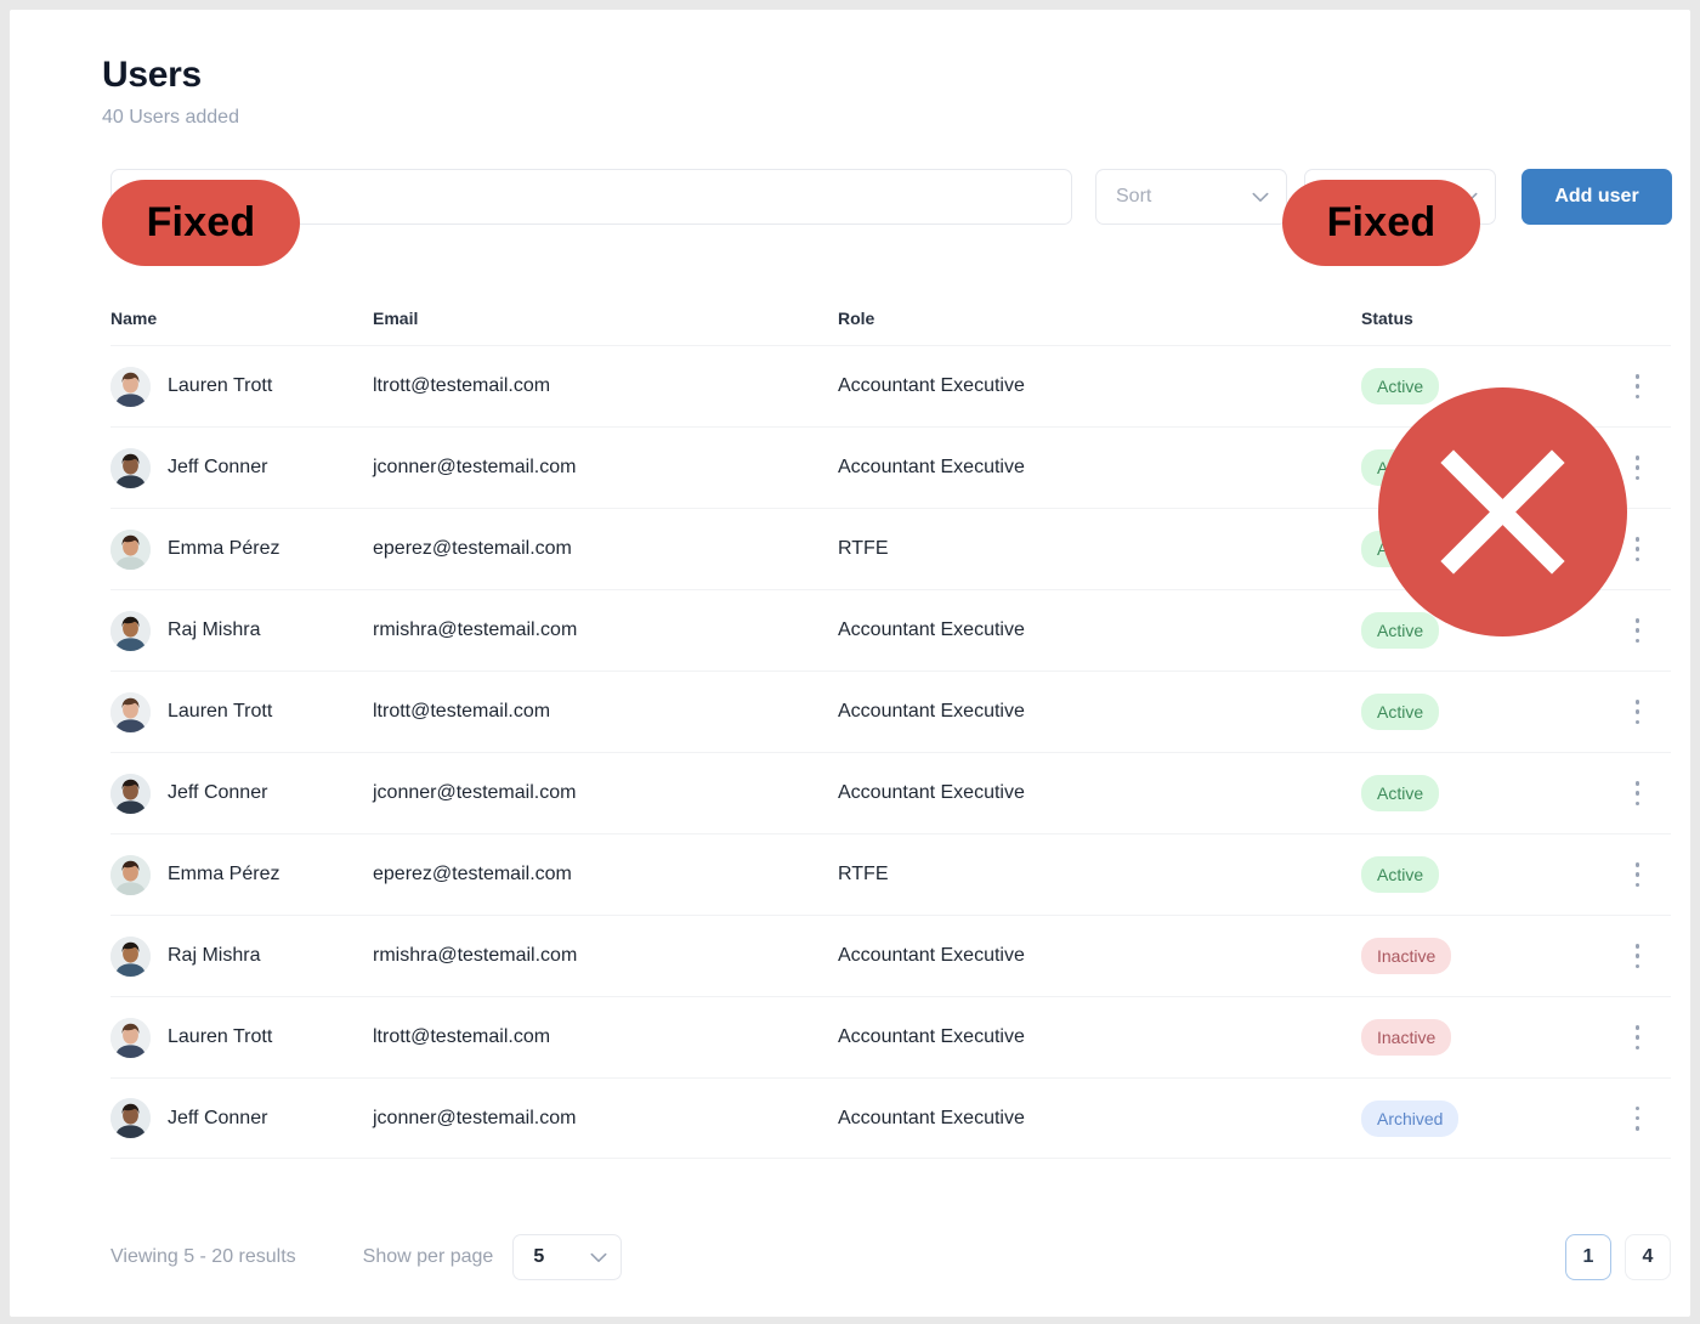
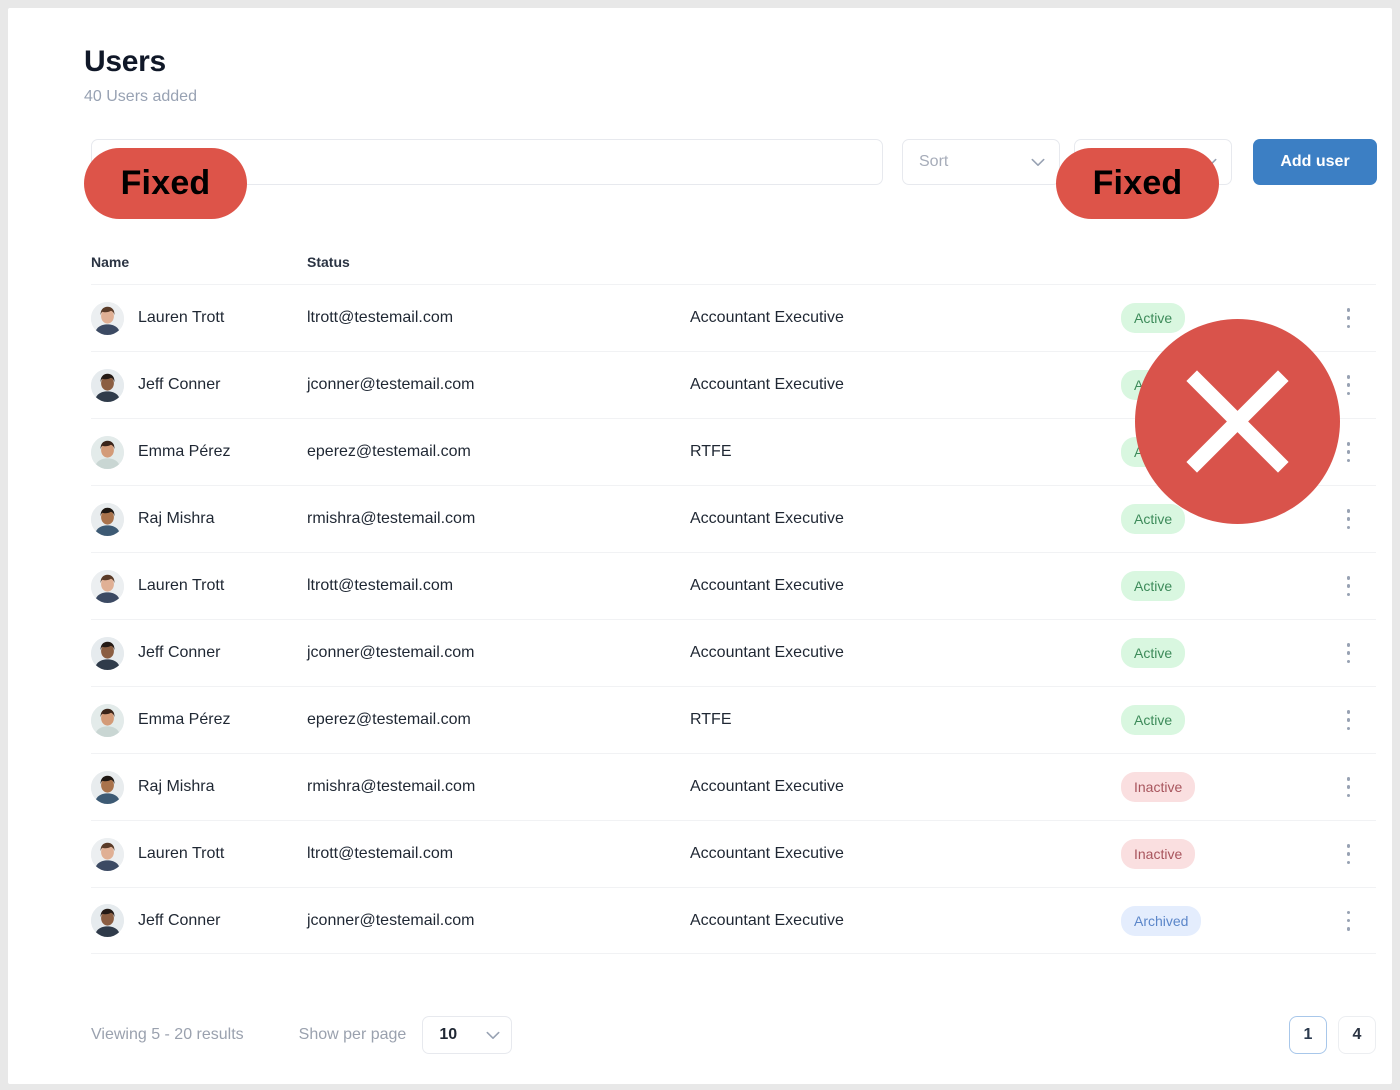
  Users
  40 Users added
  Sort
  Add user
  Name
- Email
- Role
  Status
  Lauren Trott
  ltrott@testemail.com
  Accountant Executive
  Active
  Jeff Conner
  jconner@testemail.com
  Accountant Executive
  Emma Pérez
  eperez@testemail.com
  RTFE
  Raj Mishra
  rmishra@testemail.com
  Accountant Executive
  Active
  Lauren Trott
  ltrott@testemail.com
  Accountant Executive
  Active
  Jeff Conner
  jconner@testemail.com
  Accountant Executive
  Active
  Emma Pérez
  eperez@testemail.com
  RTFE
  Active
  Raj Mishra
  rmishra@testemail.com
  Accountant Executive
  Inactive
  Lauren Trott
  ltrott@testemail.com
  Accountant Executive
  Inactive
  Jeff Conner
  jconner@testemail.com
  Accountant Executive
  Archived
  Viewing 5 - 20 results
  Show per page
- 5
+ 10
  1
  4
  Fixed
  Fixed
